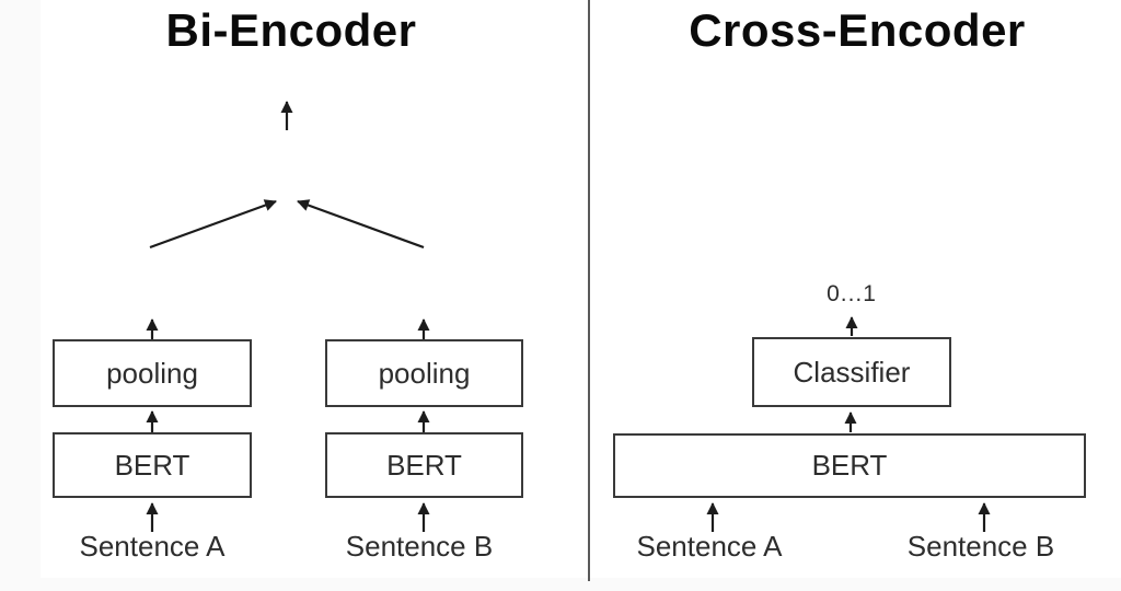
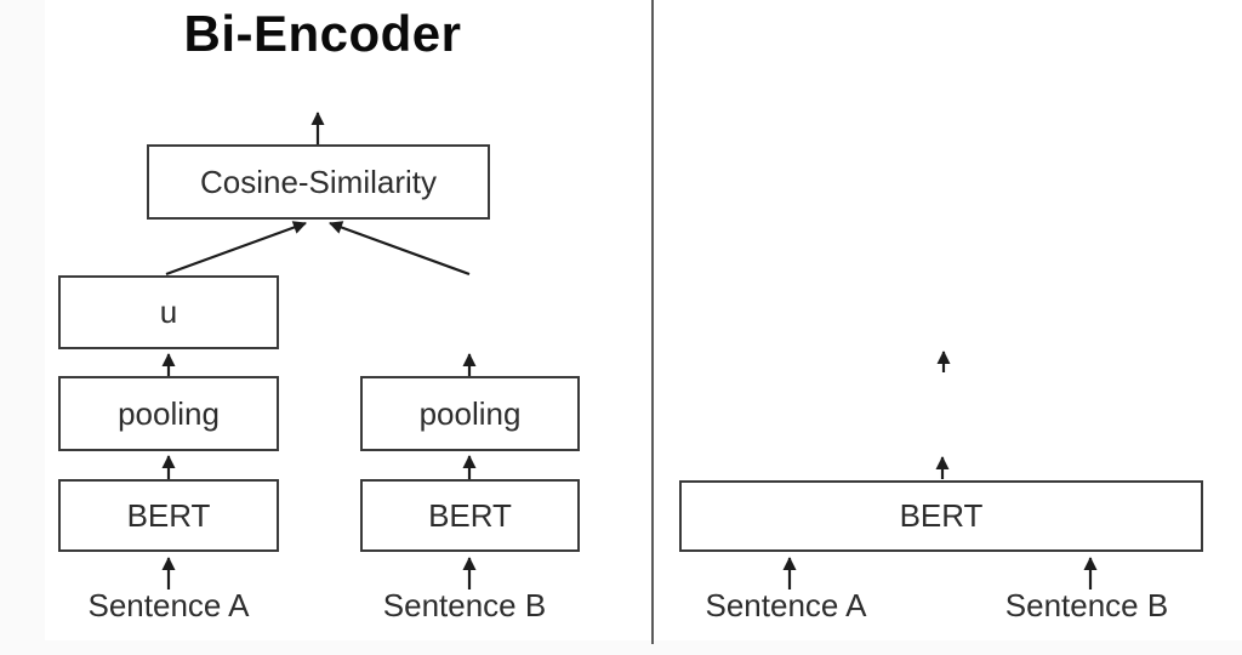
  Bi-Encoder
+ Cosine-Similarity
+ u
  pooling
  pooling
  BERT
  BERT
  Sentence A
  Sentence B
- Cross-Encoder
- 0...1
- Classifier
  BERT
  Sentence A
  Sentence B
